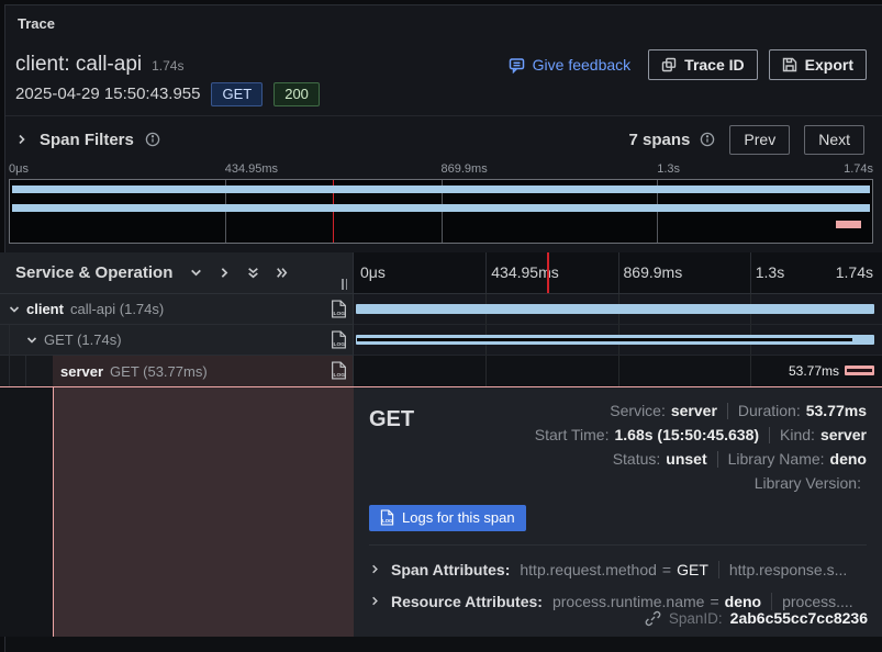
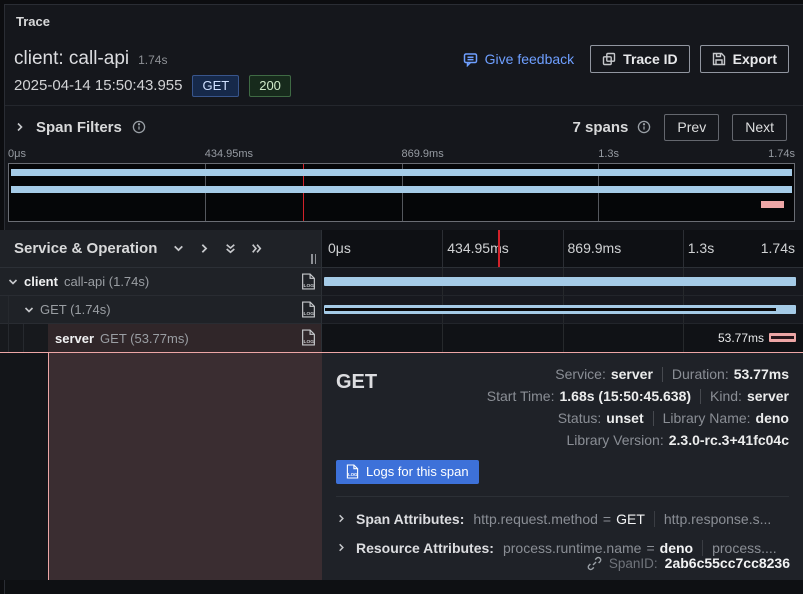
  Trace
  client: call-api
  1.74s
  Give feedback
  Trace ID
  Export
- 2025-04-29 15:50:43.955
+ 2025-04-14 15:50:43.955
  GET
  200
  Span Filters
  7 spans
  Prev
  Next
  0μs
  434.95ms
  869.9ms
  1.3s
  1.74s
  Service & Operation
  0μs
  434.95ms
  869.9ms
  1.3s
  1.74s
  client
  call-api (1.74s)
  GET (1.74s)
  server
  GET (53.77ms)
  53.77ms
  GET
  Service:
  server
  Duration:
  53.77ms
  Start Time:
  1.68s (15:50:45.638)
  Kind:
  server
  Status:
  unset
  Library Name:
  deno
  Library Version:
+ 2.3.0-rc.3+41fc04c
  Logs for this span
  Span Attributes:
  http.request.method
  =
  GET
  http.response.s...
  Resource Attributes:
  process.runtime.name
  =
  deno
  process....
  SpanID:
  2ab6c55cc7cc8236
